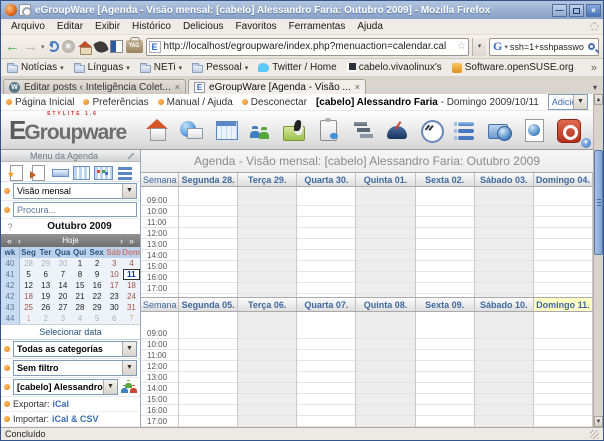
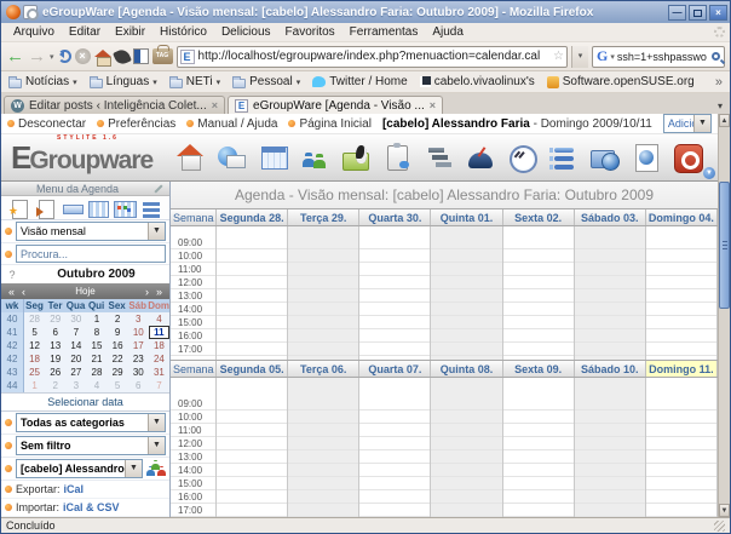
  eGroupWare [Agenda - Visão mensal: [cabelo] Alessandro Faria: Outubro 2009] - Mozilla Firefox
  —
  ×
  Arquivo
  Editar
  Exibir
  Histórico
  Delicious
  Favoritos
  Ferramentas
  Ajuda
  ←
  →
  ×
  E
  http://localhost/egroupware/index.php?menuaction=calendar.cal
  ☆
  G
  ssh=1+sshpasswo
  Notícias
  Línguas
  NETi
  Pessoal
  Twitter / Home
  cabelo.vivaolinux's
  Software.openSUSE.org
  »
  Editar posts ‹ Inteligência Colet...
  ×
  E
  eGroupWare [Agenda - Visão ...
  ×
  ▾
- Página Inicial
+ Desconectar
  Preferências
  Manual / Ajuda
- Desconectar
+ Página Inicial
  [cabelo] Alessandro Faria - Domingo 2009/10/11
  E
  Groupware
  Menu da Agenda
  Visão mensal
  Procura...
  ?
  Outubro 2009
  «
  ‹
  Hoje
  ›
  »
  wk
  Seg
  Ter
  Qua
  Qui
  Sex
  Sáb
  Dom
  40
  28
  29
  30
  1
  2
  3
  4
  41
  5
  6
  7
  8
  9
  10
  11
  42
  12
  13
  14
  15
  16
  17
  18
  42
  18
  19
  20
  21
  22
  23
  24
  43
  25
  26
  27
  28
  29
  30
  31
  44
  1
  2
  3
  4
  5
  6
  7
  Selecionar data
  Todas as categorias
  Sem filtro
  [cabelo] Alessandro
  Exportar:
  iCal
  Importar:
  iCal & CSV
  Agenda - Visão mensal: [cabelo] Alessandro Faria: Outubro 2009
  Semana
  Segunda 28.
  Terça 29.
  Quarta 30.
  Quinta 01.
  Sexta 02.
  Sábado 03.
  Domingo 04.
  09:00
  10:00
  11:00
  12:00
  13:00
  14:00
  15:00
  16:00
  17:00
  Semana
  Segunda 05.
  Terça 06.
  Quarta 07.
  Quinta 08.
  Sexta 09.
  Sábado 10.
  Domingo 11.
  09:00
  10:00
  11:00
  12:00
  13:00
  14:00
  15:00
  16:00
  17:00
  Concluído
